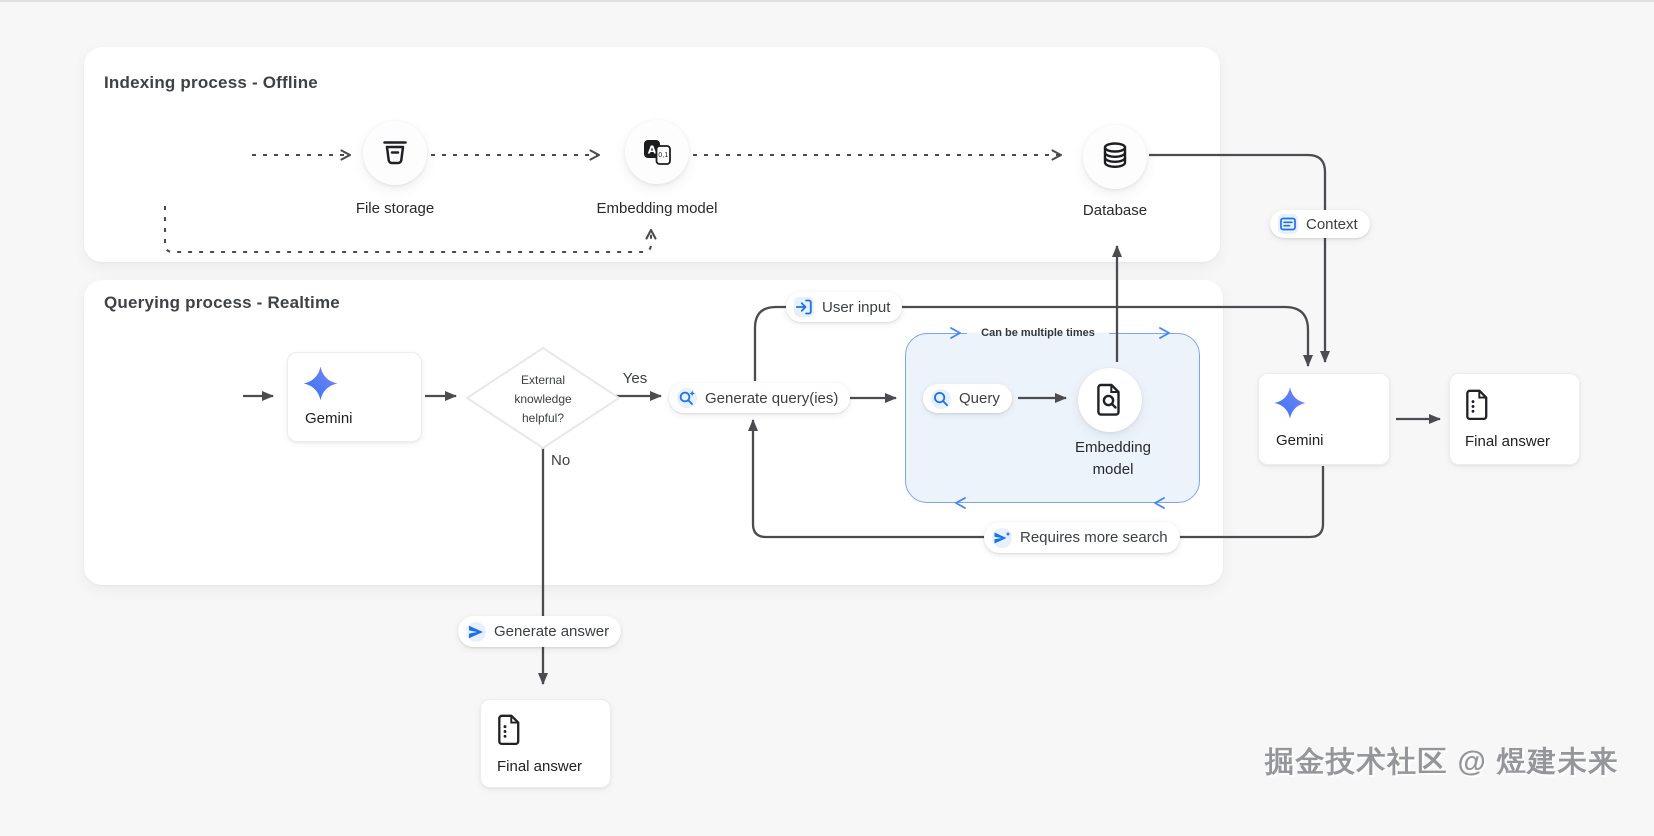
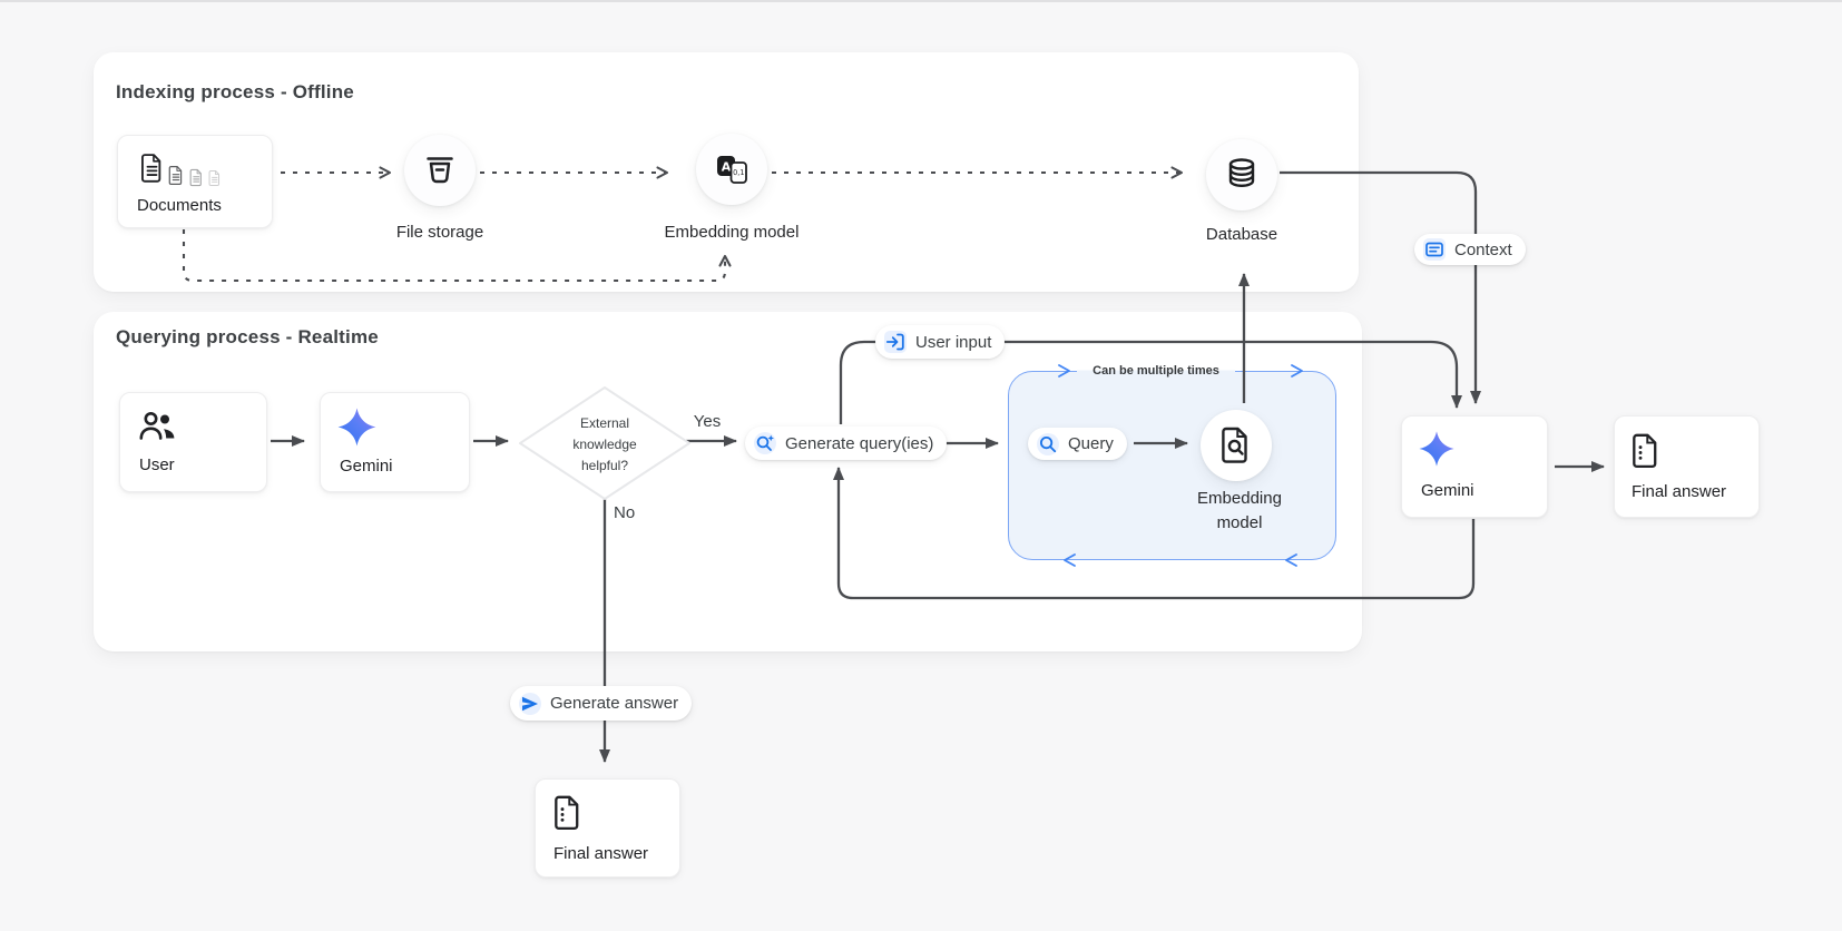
  Indexing process - Offline
+ Documents
  File storage
  Embedding model
  Database
  Context
  Querying process - Realtime
+ User
  Gemini
  External knowledge helpful?
  Yes
  No
  User input
  Generate query(ies)
  Can be multiple times
  Query
  Embedding model
- Requires more search
  Gemini
  Final answer
  Generate answer
  Final answer
- 掘金技术社区 @ 煜建未来
